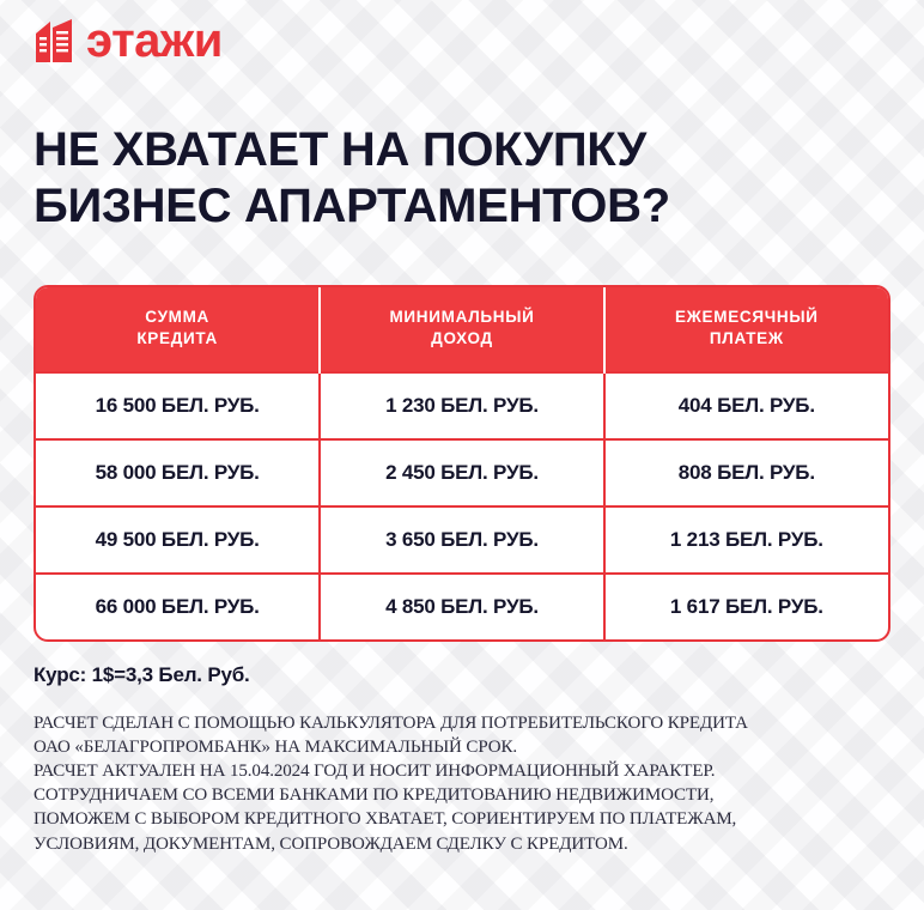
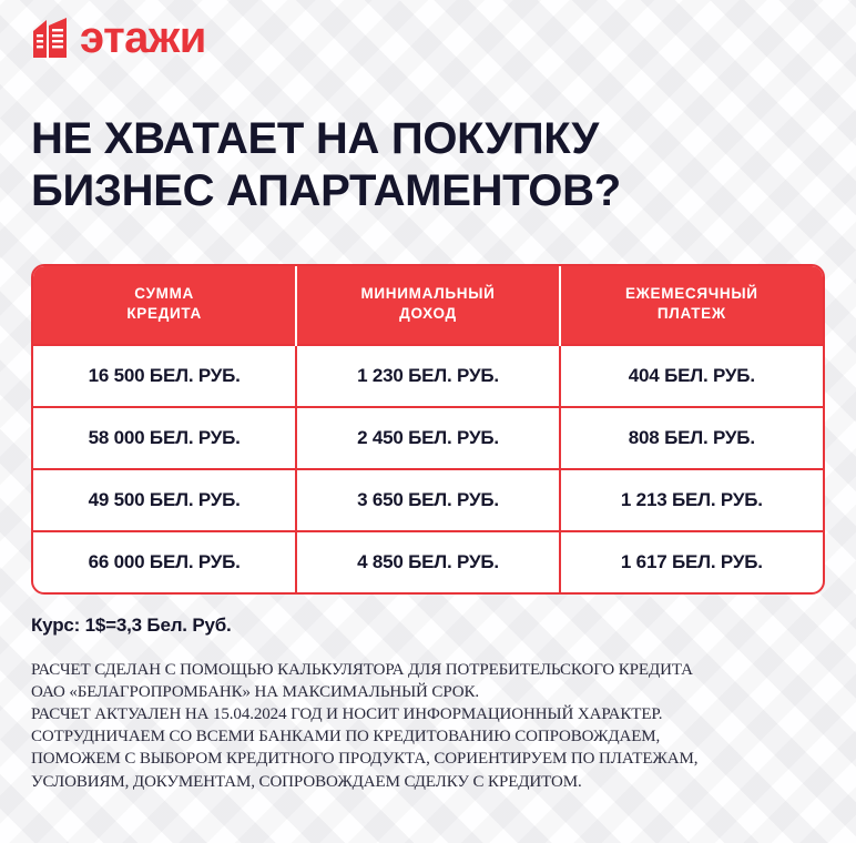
  этажи
  НЕ ХВАТАЕТ НА ПОКУПКУ
  БИЗНЕС АПАРТАМЕНТОВ?
  СУММА КРЕДИТА	МИНИМАЛЬНЫЙ ДОХОД	ЕЖЕМЕСЯЧНЫЙ ПЛАТЕЖ
  16 500 БЕЛ. РУБ.	1 230 БЕЛ. РУБ.	404 БЕЛ. РУБ.
  58 000 БЕЛ. РУБ.	2 450 БЕЛ. РУБ.	808 БЕЛ. РУБ.
  49 500 БЕЛ. РУБ.	3 650 БЕЛ. РУБ.	1 213 БЕЛ. РУБ.
  66 000 БЕЛ. РУБ.	4 850 БЕЛ. РУБ.	1 617 БЕЛ. РУБ.
  Курс: 1$=3,3 Бел. Руб.
  РАСЧЕТ СДЕЛАН С ПОМОЩЬЮ КАЛЬКУЛЯТОРА ДЛЯ ПОТРЕБИТЕЛЬСКОГО КРЕДИТА
  ОАО «БЕЛАГРОПРОМБАНК» НА МАКСИМАЛЬНЫЙ СРОК.
  РАСЧЕТ АКТУАЛЕН НА 15.04.2024 ГОД И НОСИТ ИНФОРМАЦИОННЫЙ ХАРАКТЕР.
- СОТРУДНИЧАЕМ СО ВСЕМИ БАНКАМИ ПО КРЕДИТОВАНИЮ НЕДВИЖИМОСТИ,
+ СОТРУДНИЧАЕМ СО ВСЕМИ БАНКАМИ ПО КРЕДИТОВАНИЮ СОПРОВОЖДАЕМ,
- ПОМОЖЕМ С ВЫБОРОМ КРЕДИТНОГО ХВАТАЕТ, СОРИЕНТИРУЕМ ПО ПЛАТЕЖАМ,
+ ПОМОЖЕМ С ВЫБОРОМ КРЕДИТНОГО ПРОДУКТА, СОРИЕНТИРУЕМ ПО ПЛАТЕЖАМ,
  УСЛОВИЯМ, ДОКУМЕНТАМ, СОПРОВОЖДАЕМ СДЕЛКУ С КРЕДИТОМ.
